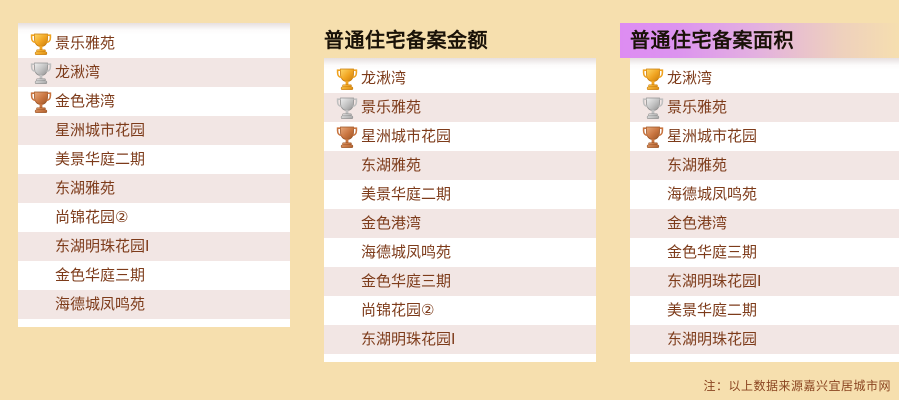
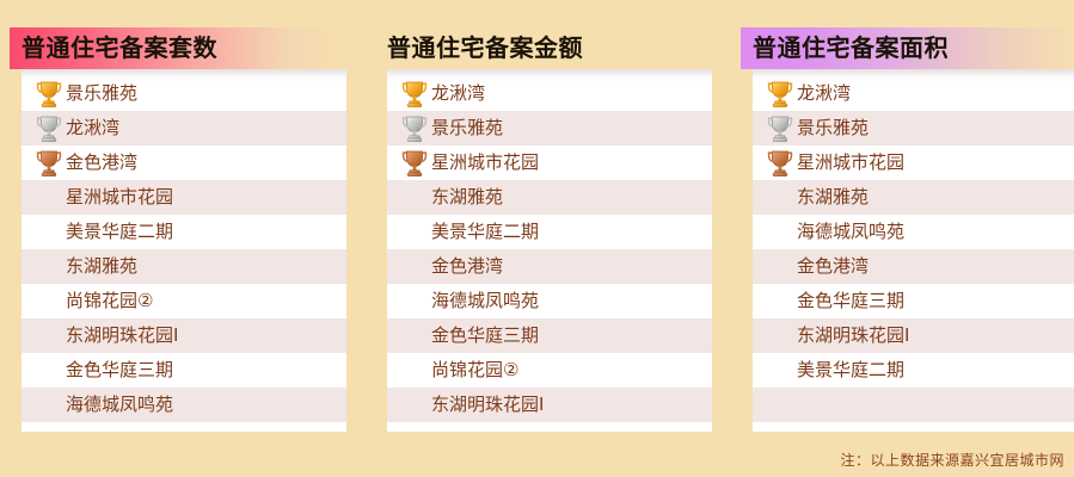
+ 普通住宅备案套数
  景乐雅苑
  龙湫湾
  金色港湾
  星洲城市花园
  美景华庭二期
  东湖雅苑
  尚锦花园②
  东湖明珠花园Ⅰ
  金色华庭三期
  海德城凤鸣苑
  普通住宅备案金额
  龙湫湾
  景乐雅苑
  星洲城市花园
  东湖雅苑
  美景华庭二期
  金色港湾
  海德城凤鸣苑
  金色华庭三期
  尚锦花园②
  东湖明珠花园Ⅰ
  普通住宅备案面积
  龙湫湾
  景乐雅苑
  星洲城市花园
  东湖雅苑
  海德城凤鸣苑
  金色港湾
  金色华庭三期
  东湖明珠花园Ⅰ
  美景华庭二期
- 东湖明珠花园
  注：以上数据来源嘉兴宜居城市网
